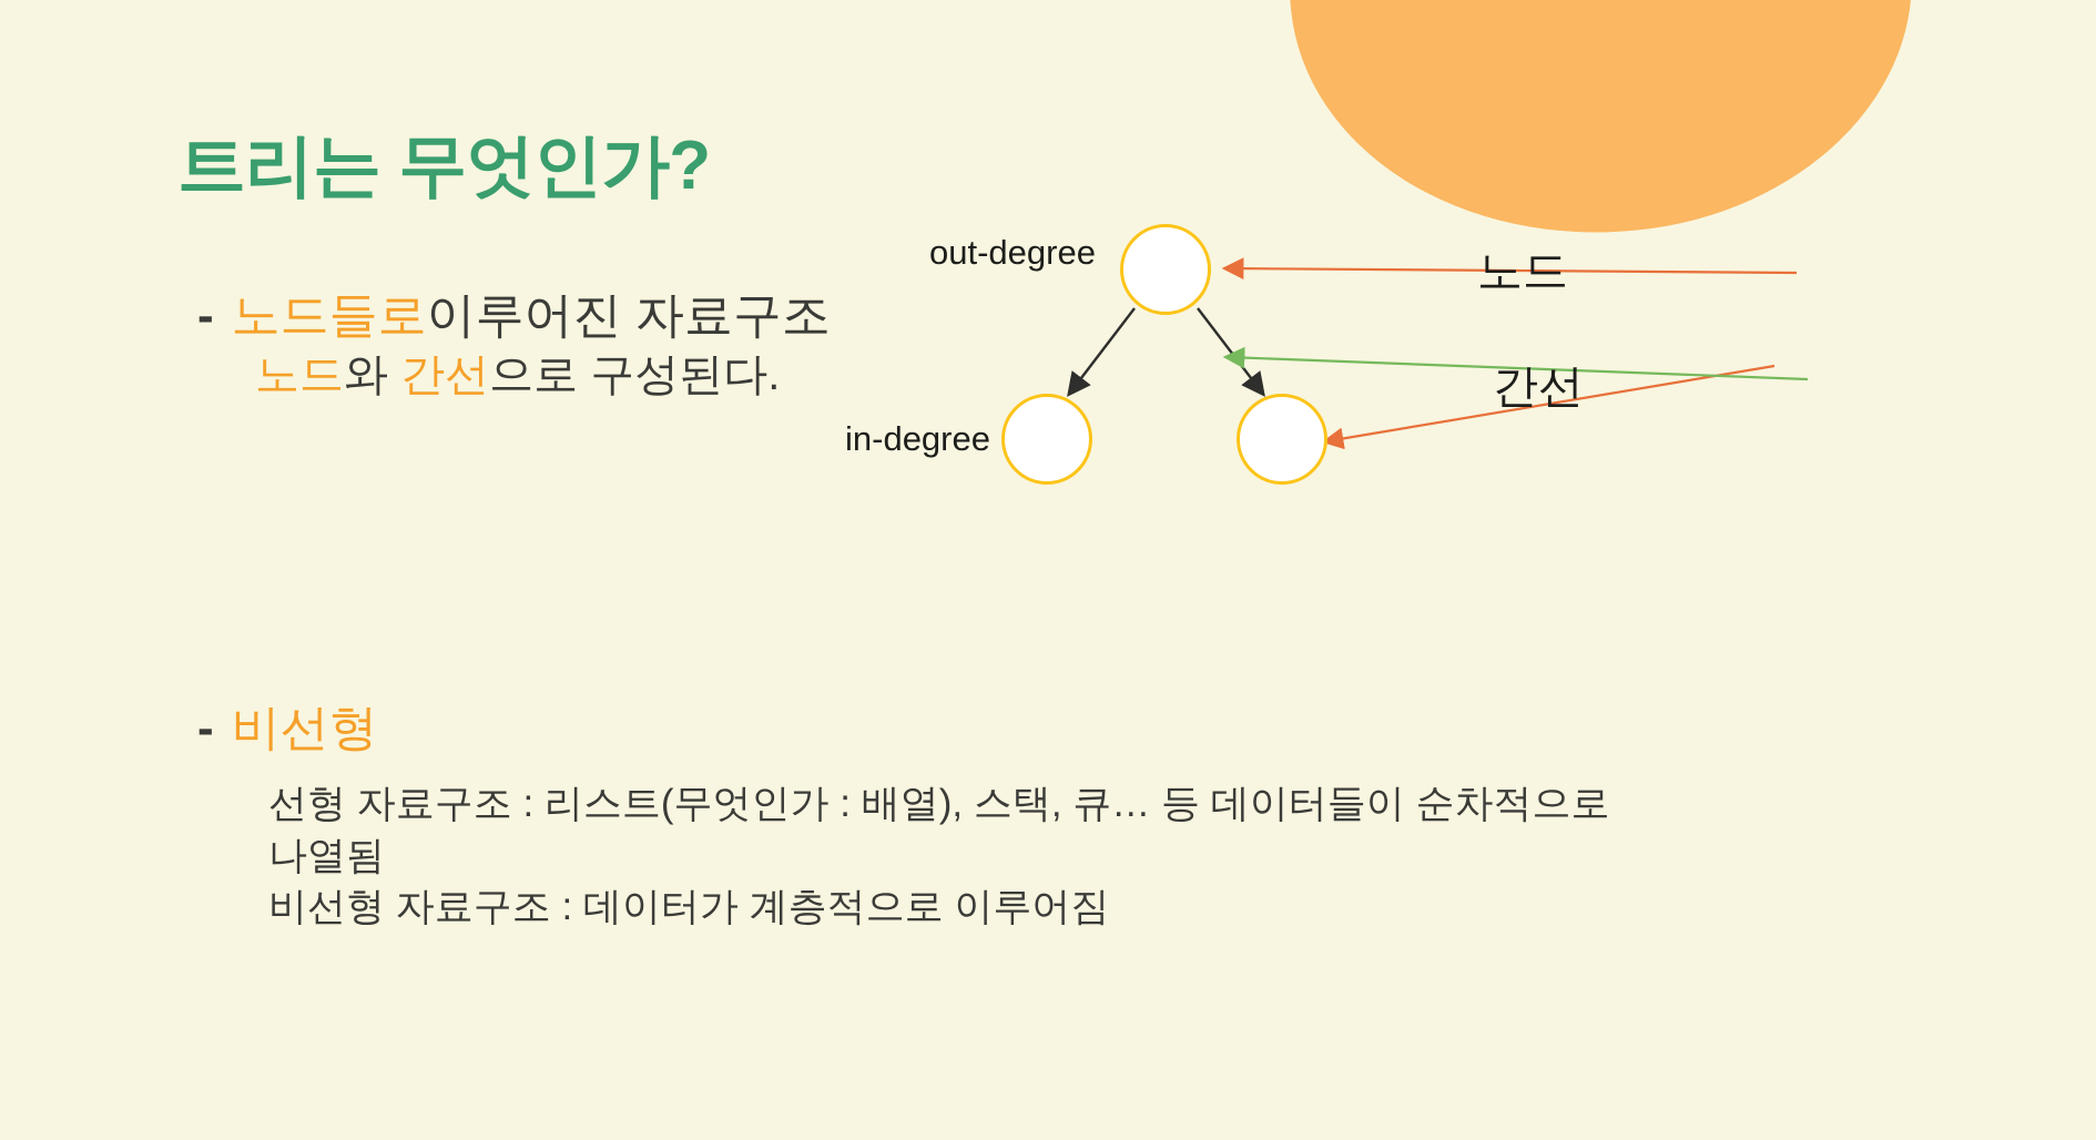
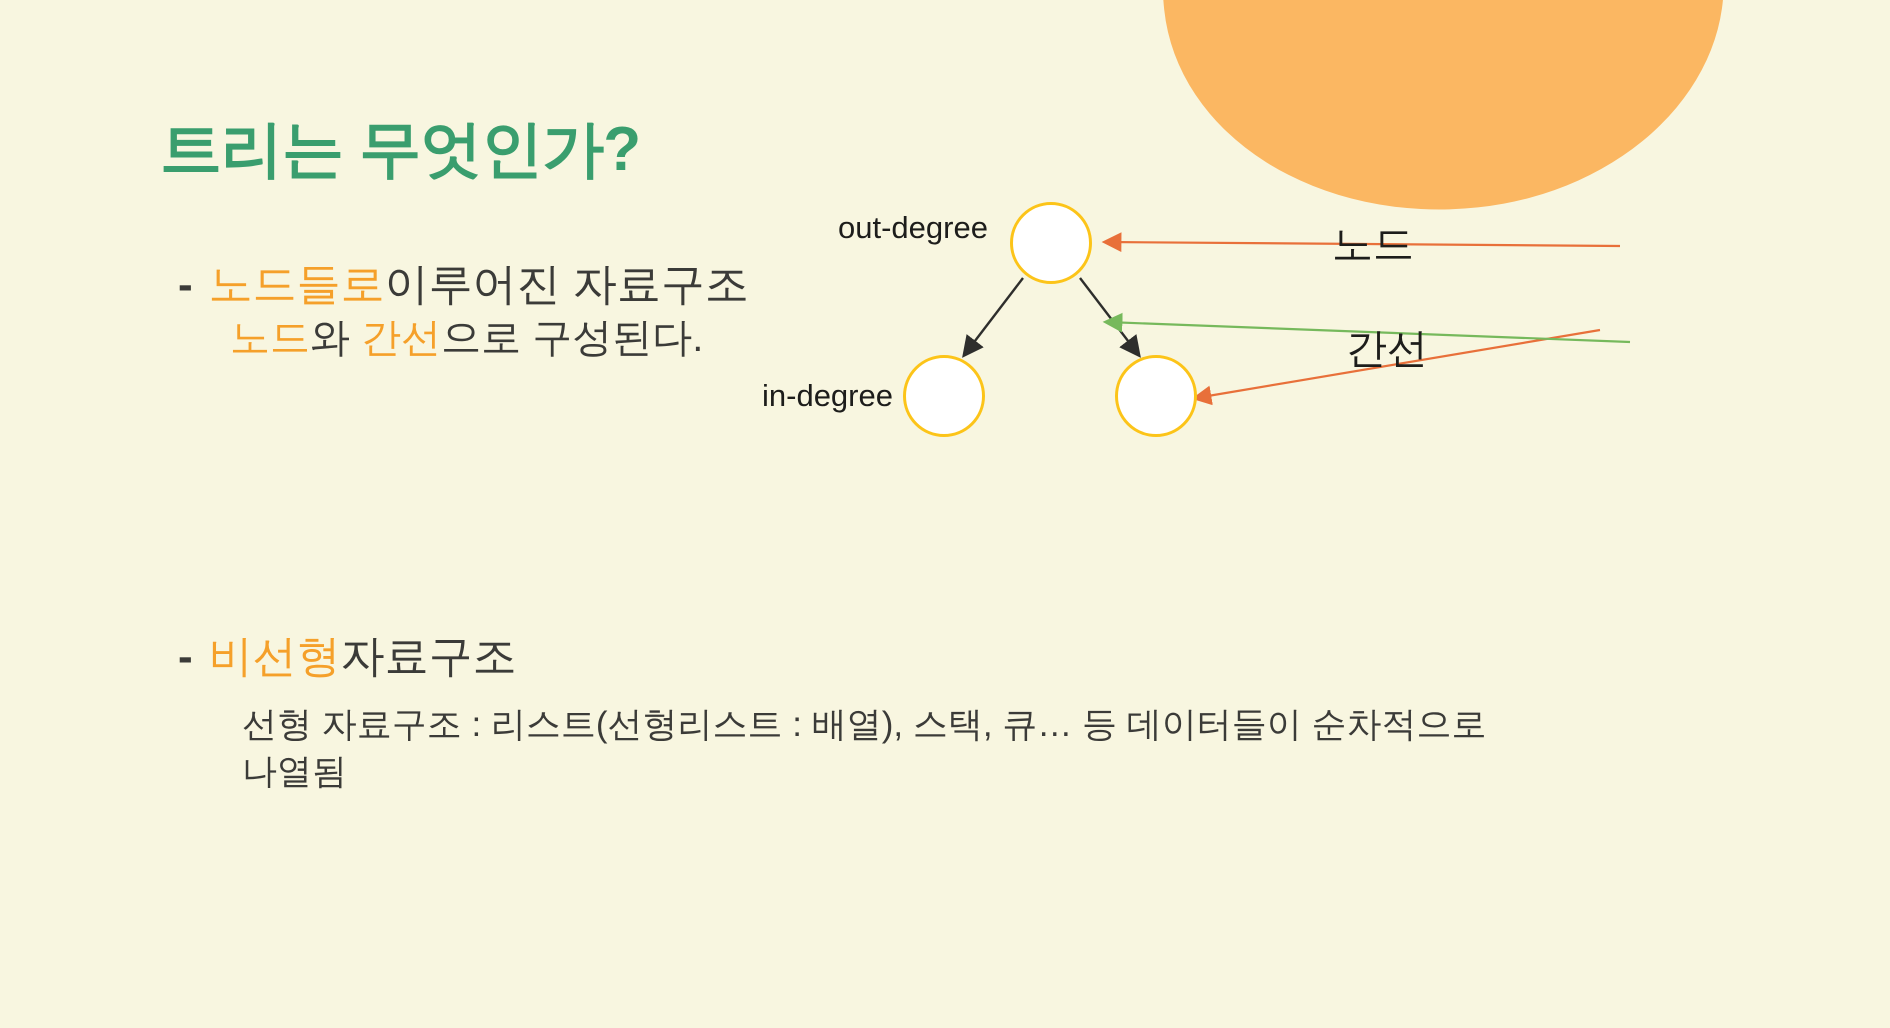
  트리는 무엇인가?
  -
  노드들로
  이루어진 자료구조
  노드와 간선으로 구성된다.
  -
  비선형
+ 자료구조
- 선형 자료구조 : 리스트(무엇인가 : 배열), 스택, 큐… 등 데이터들이 순차적으로
+ 선형 자료구조 : 리스트(선형리스트 : 배열), 스택, 큐… 등 데이터들이 순차적으로
  나열됨
- 비선형 자료구조 : 데이터가 계층적으로 이루어짐
  out-degree
  in-degree
  노드
  간선
